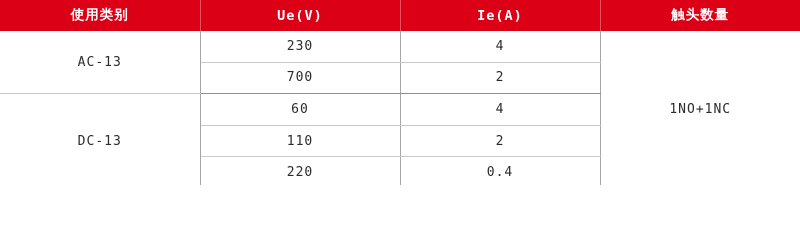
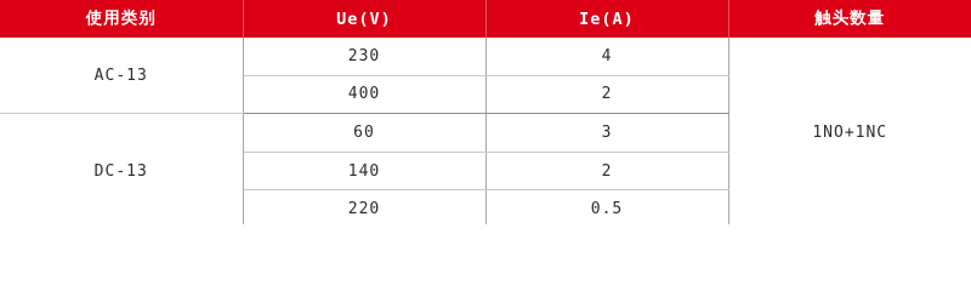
  使用类别	Ue(V)	Ie(A)	触头数量
  AC-13	230	4	1NO+1NC
- 700	2
+ 400	2
- DC-13	60	4
+ DC-13	60	3
- 110	2
+ 140	2
- 220	0.4
+ 220	0.5
